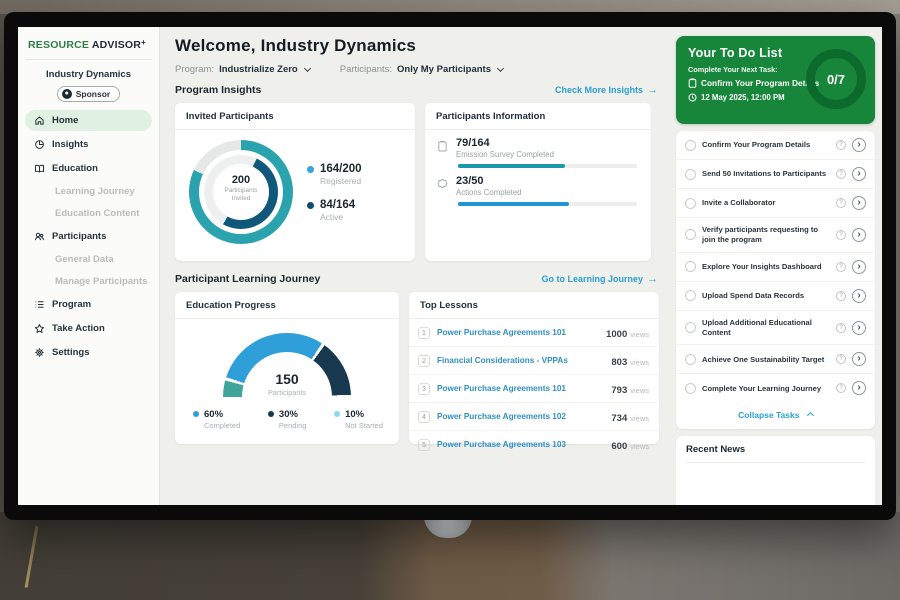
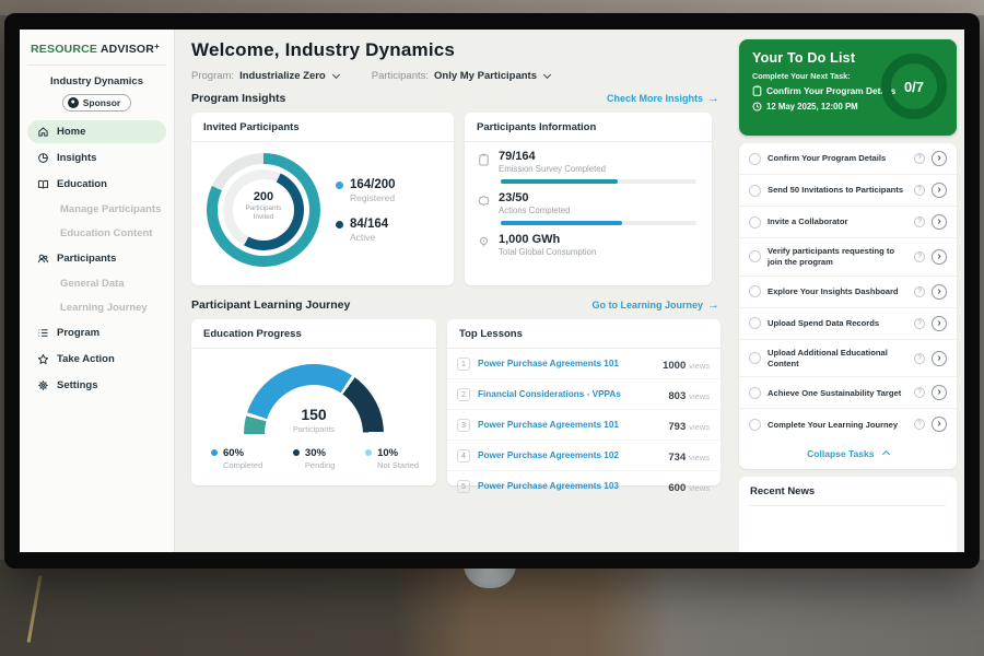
  RESOURCE ADVISOR+
  Industry Dynamics
  Sponsor
  Home
  Insights
  Education
- Learning Journey
+ Manage Participants
  Education Content
  Participants
  General Data
- Manage Participants
+ Learning Journey
  Program
  Take Action
  Settings
  Welcome, Industry Dynamics
  Program:
  Industrialize Zero
  Participants:
  Only My Participants
  Program Insights
  Check More Insights →
  Invited Participants
  200
  164/200
  Registered
  84/164
  Active
  Participants Information
  79/164
  Emission Survey Completed
  23/50
  Actions Completed
+ 1,000 GWh
+ Total Global Consumption
  Participant Learning Journey
  Go to Learning Journey →
  Education Progress
  150
  Participants
  60%
  Completed
  30%
  Pending
  10%
  Not Started
  Top Lessons
  Power Purchase Agreements 101
  1000 views
  Financial Considerations - VPPAs
  803 views
  Power Purchase Agreements 101
  793 views
  Power Purchase Agreements 102
  734 views
  Power Purchase Agreements 103
  600 views
  Your To Do List
  Complete Your Next Task:
  Confirm Your Program Details
  12 May 2025, 12:00 PM
  0/7
  Confirm Your Program Details
  ›
  Send 50 Invitations to Participants
  ›
  Invite a Collaborator
  ›
  Verify participants requesting to join the program
  ›
  Explore Your Insights Dashboard
  ›
  Upload Spend Data Records
  ›
  Upload Additional Educational Content
  ›
  Achieve One Sustainability Target
  ›
  Complete Your Learning Journey
  ›
  Collapse Tasks
  Recent News
